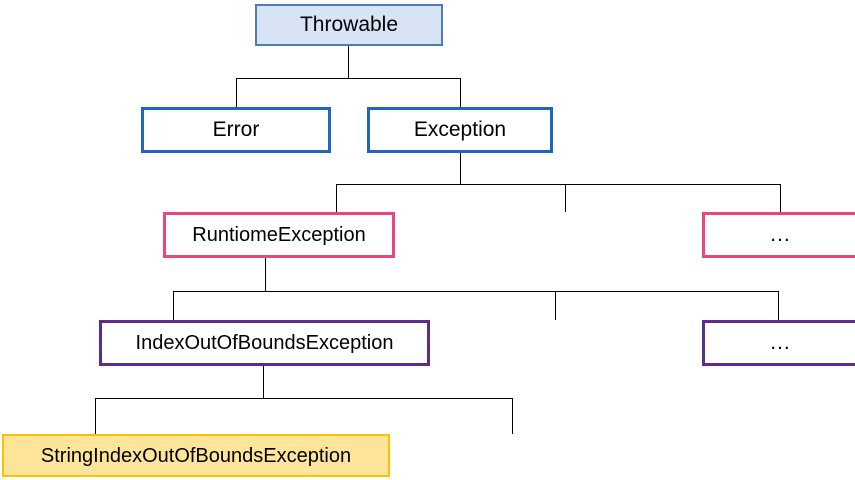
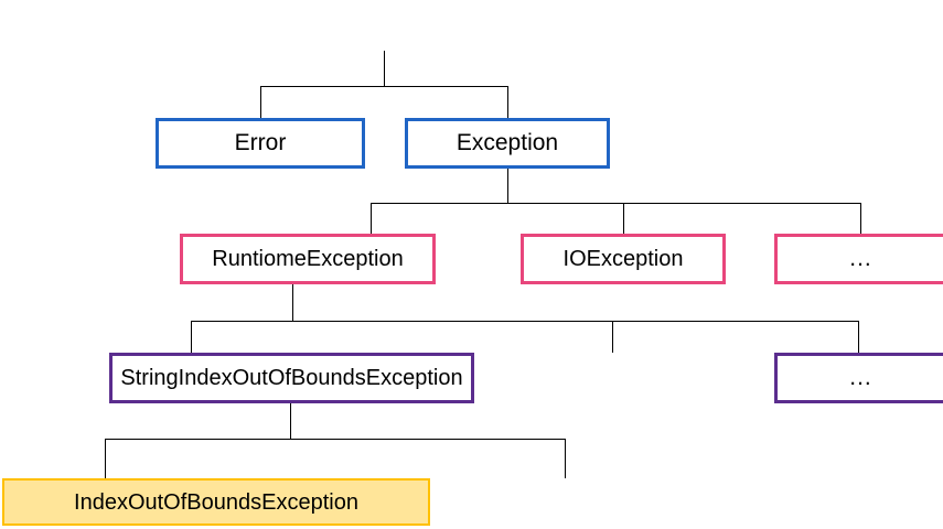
- Throwable
  Error
  Exception
  RuntiomeException
+ IOException
  ...
- IndexOutOfBoundsException
+ StringIndexOutOfBoundsException
  ...
- StringIndexOutOfBoundsException
+ IndexOutOfBoundsException
